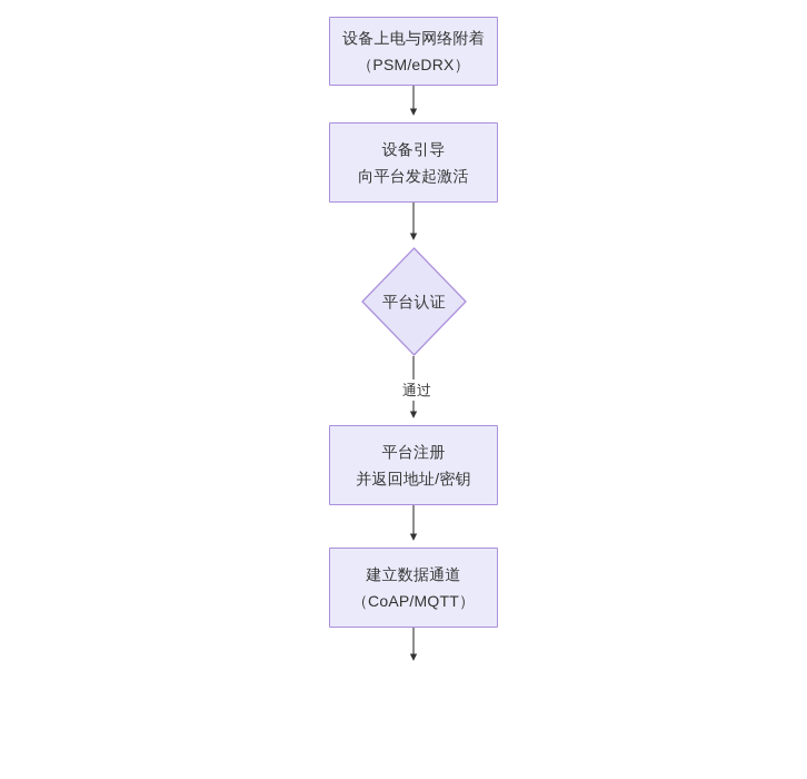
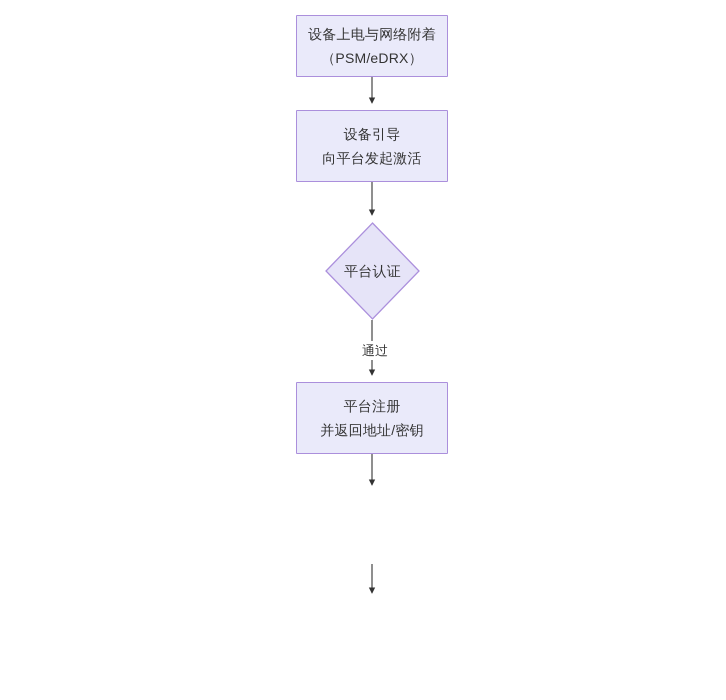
  设备上电与网络附着
  （PSM/eDRX）
  设备引导
  向平台发起激活
  平台认证
  通过
  平台注册
  并返回地址/密钥
- 建立数据通道
- （CoAP/MQTT）
